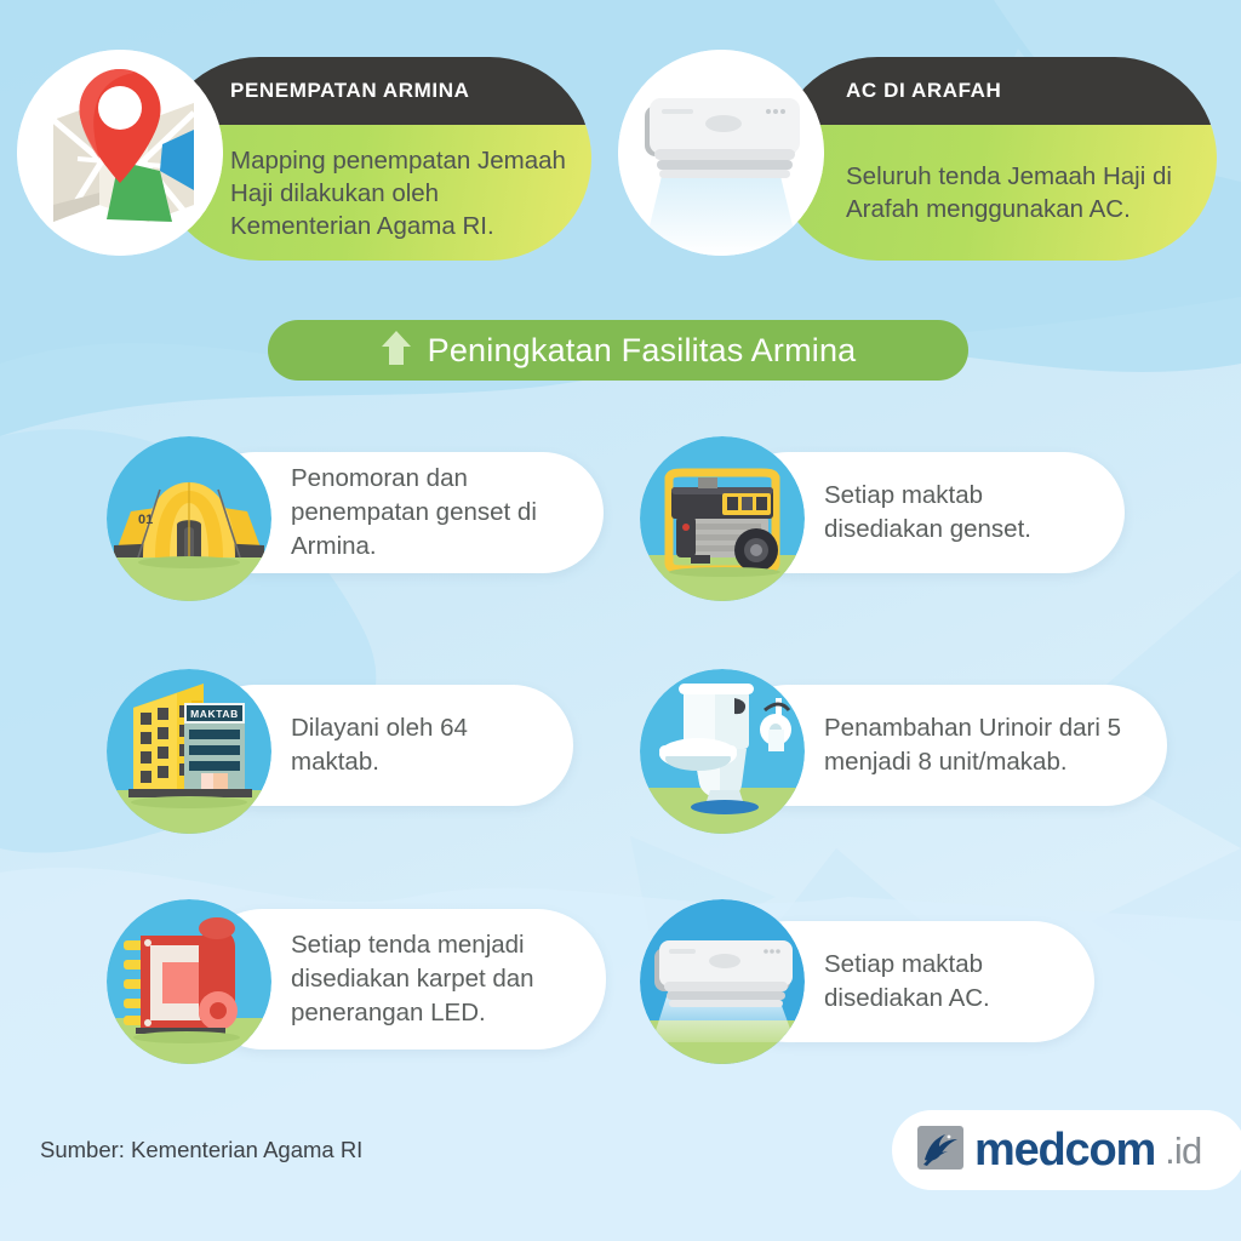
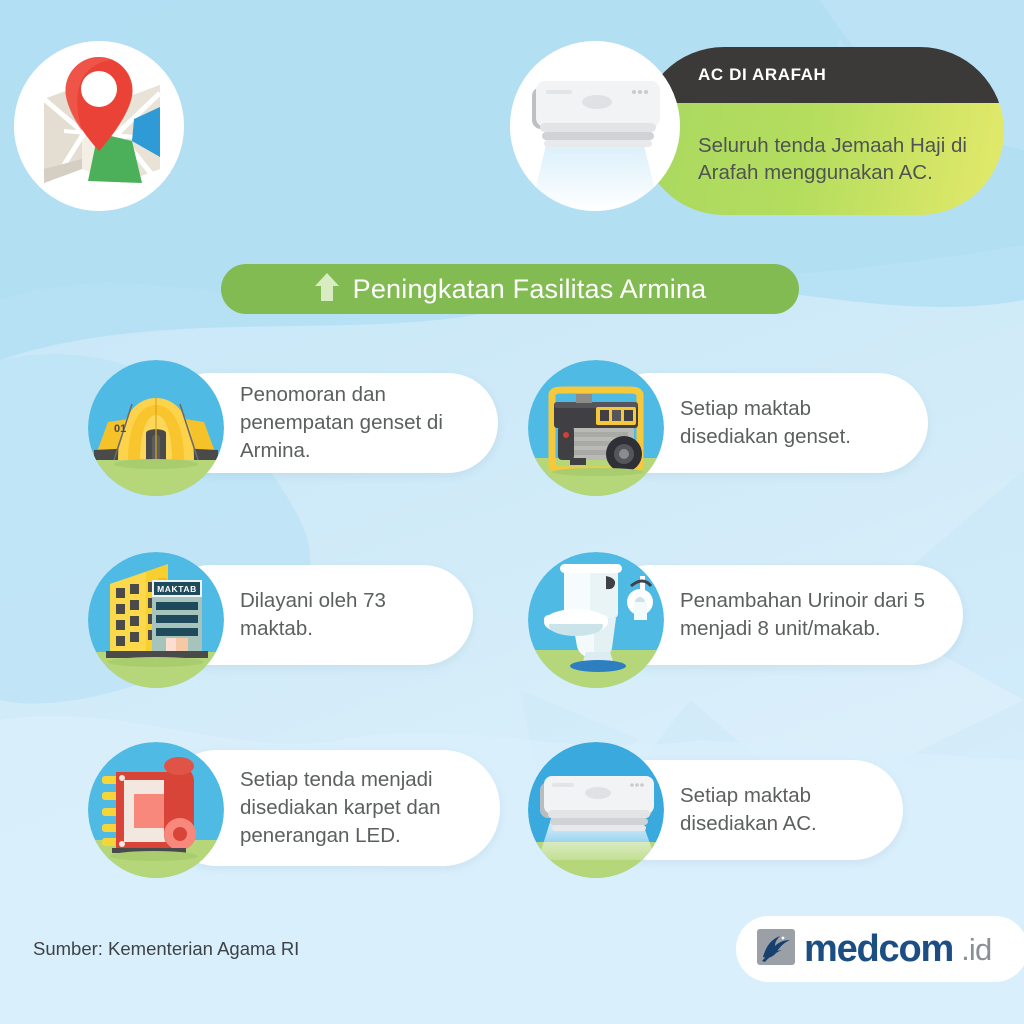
- PENEMPATAN ARMINA
- Mapping penempatan Jemaah Haji dilakukan oleh Kementerian Agama RI.
  AC DI ARAFAH
  Seluruh tenda Jemaah Haji di Arafah menggunakan AC.
  Peningkatan Fasilitas Armina
  Penomoran dan penempatan genset di Armina.
  01
  Setiap maktab disediakan genset.
- Dilayani oleh 64 maktab.
+ Dilayani oleh 73 maktab.
  MAKTAB
  Penambahan Urinoir dari 5 menjadi 8 unit/makab.
  Setiap tenda menjadi disediakan karpet dan penerangan LED.
  Setiap maktab disediakan AC.
  Sumber: Kementerian Agama RI
  medcom
  .id
